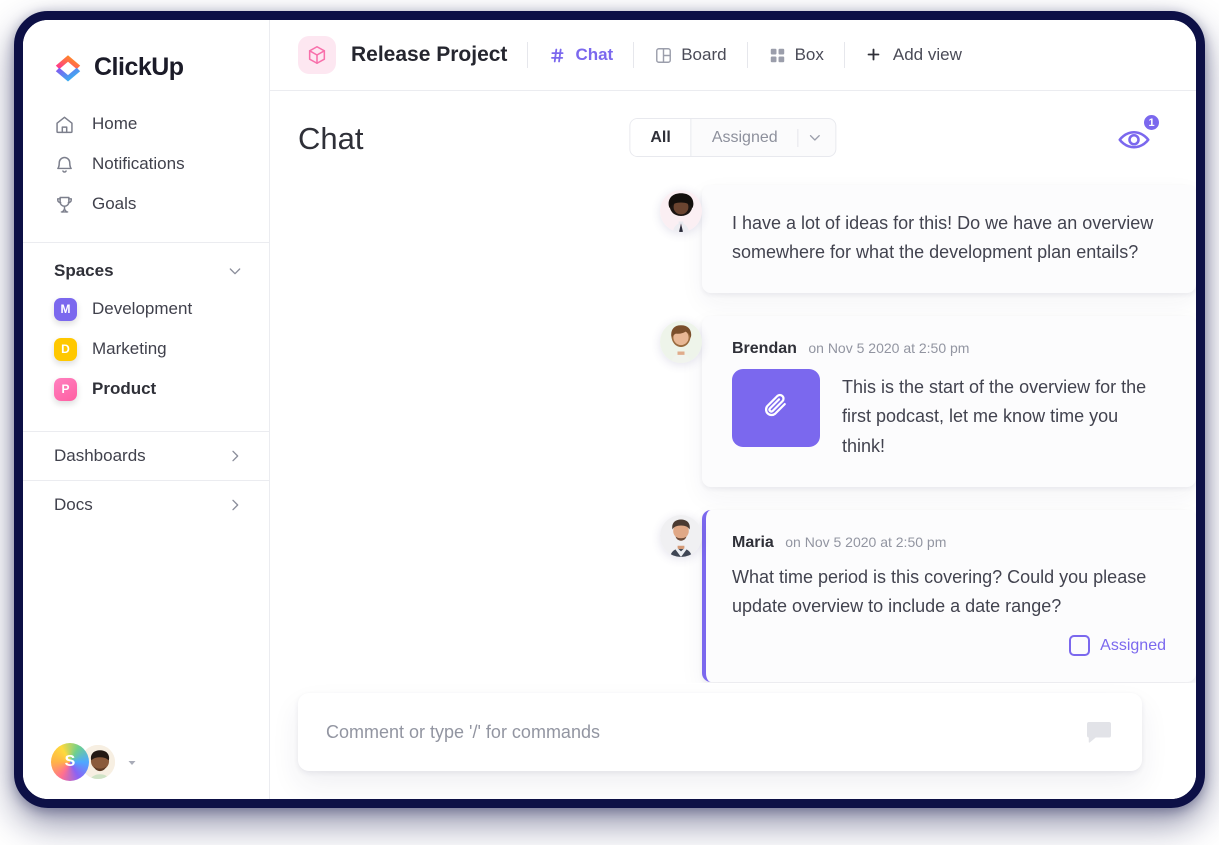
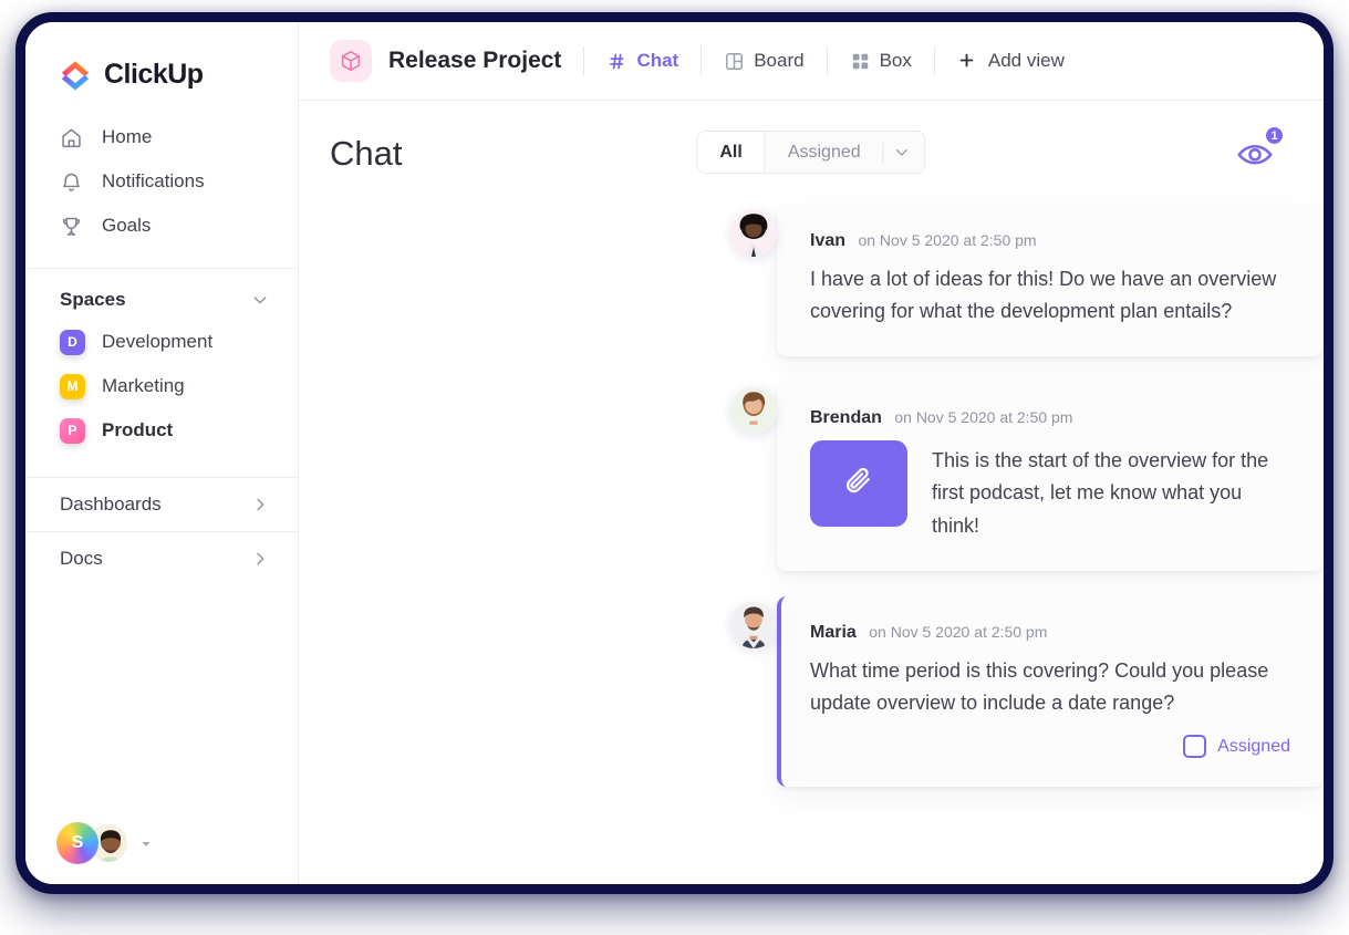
  ClickUp
  Home
  Notifications
  Goals
  Spaces
- M
+ D
  Development
- D
+ M
  Marketing
  P
  Product
  Dashboards
  Docs
  S
  Release Project
  Chat
  Board
  Box
  Add view
  Chat
  All
  Assigned
  1
+ Ivan on Nov 5 2020 at 2:50 pm
- I have a lot of ideas for this! Do we have an overview somewhere for what the development plan entails?
+ I have a lot of ideas for this! Do we have an overview covering for what the development plan entails?
  Brendan on Nov 5 2020 at 2:50 pm
- This is the start of the overview for the first podcast, let me know time you think!
+ This is the start of the overview for the first podcast, let me know what you think!
  Maria on Nov 5 2020 at 2:50 pm
  What time period is this covering? Could you please update overview to include a date range?
  Assigned
- Comment or type '/' for commands
